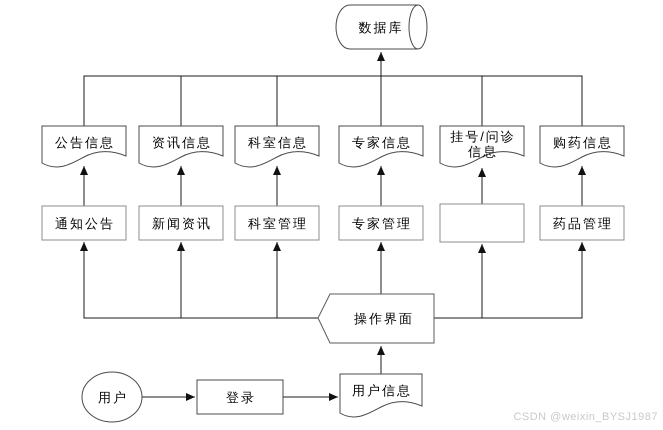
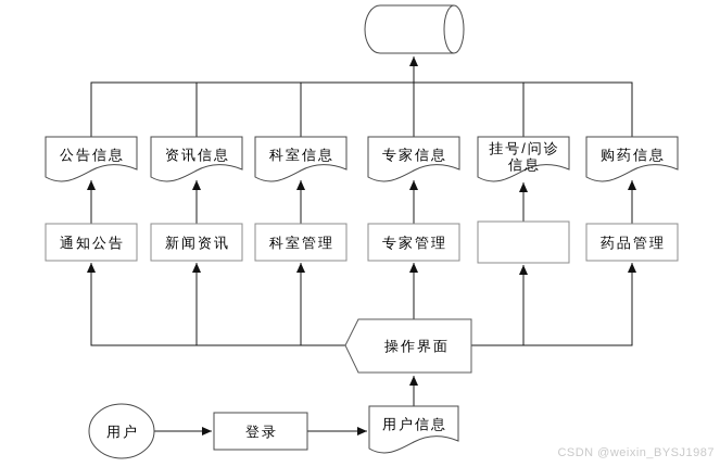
- 数据库
  公告信息
  资讯信息
  科室信息
  专家信息
  挂号/问诊
  信息
  购药信息
  通知公告
  新闻资讯
  科室管理
  专家管理
  药品管理
  操作界面
  用户
  登录
  用户信息
  CSDN @weixin_BYSJ1987
